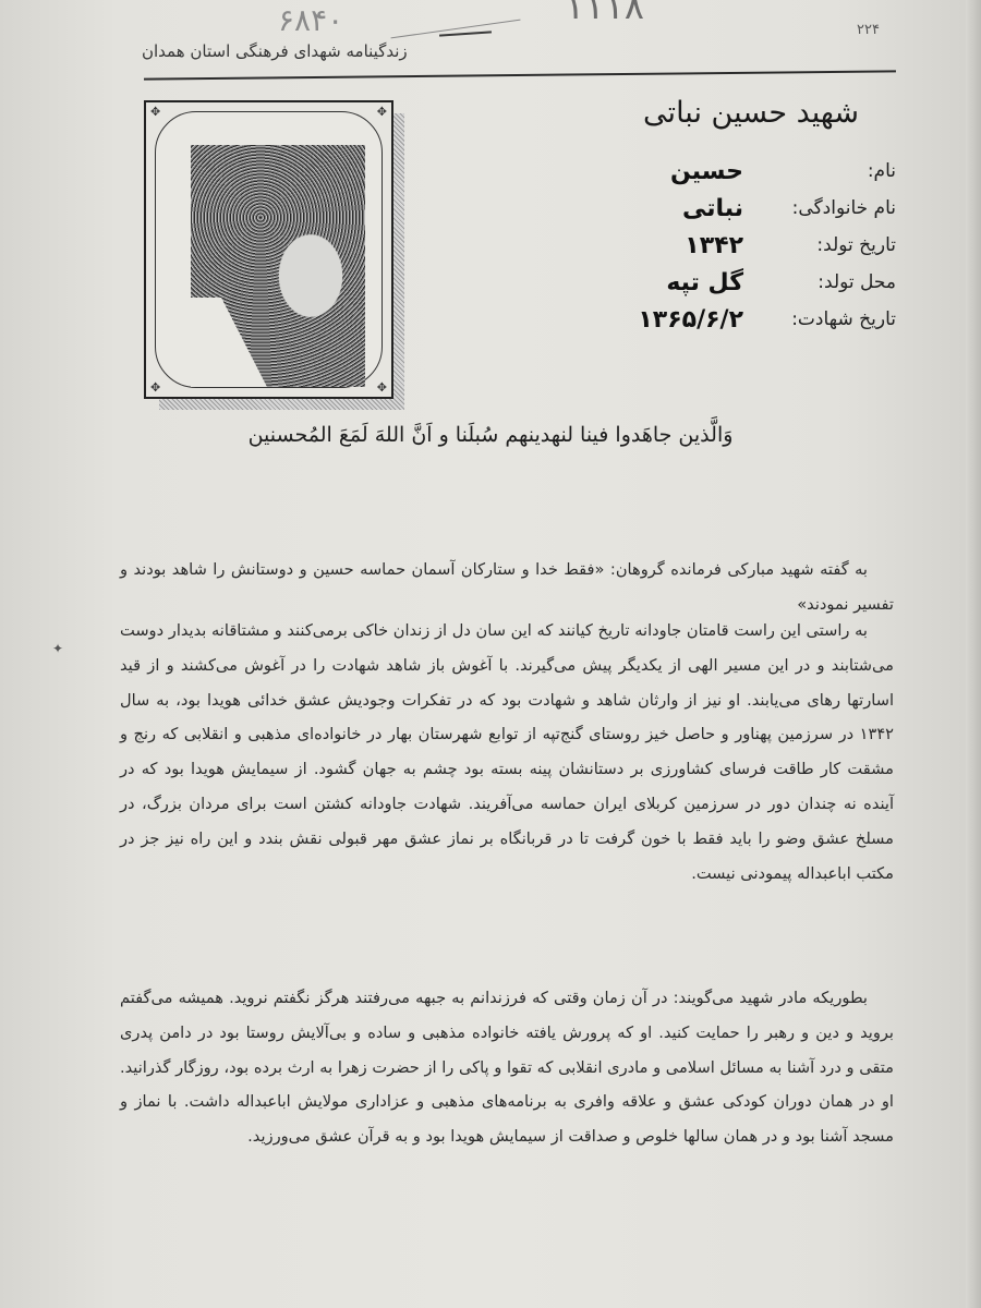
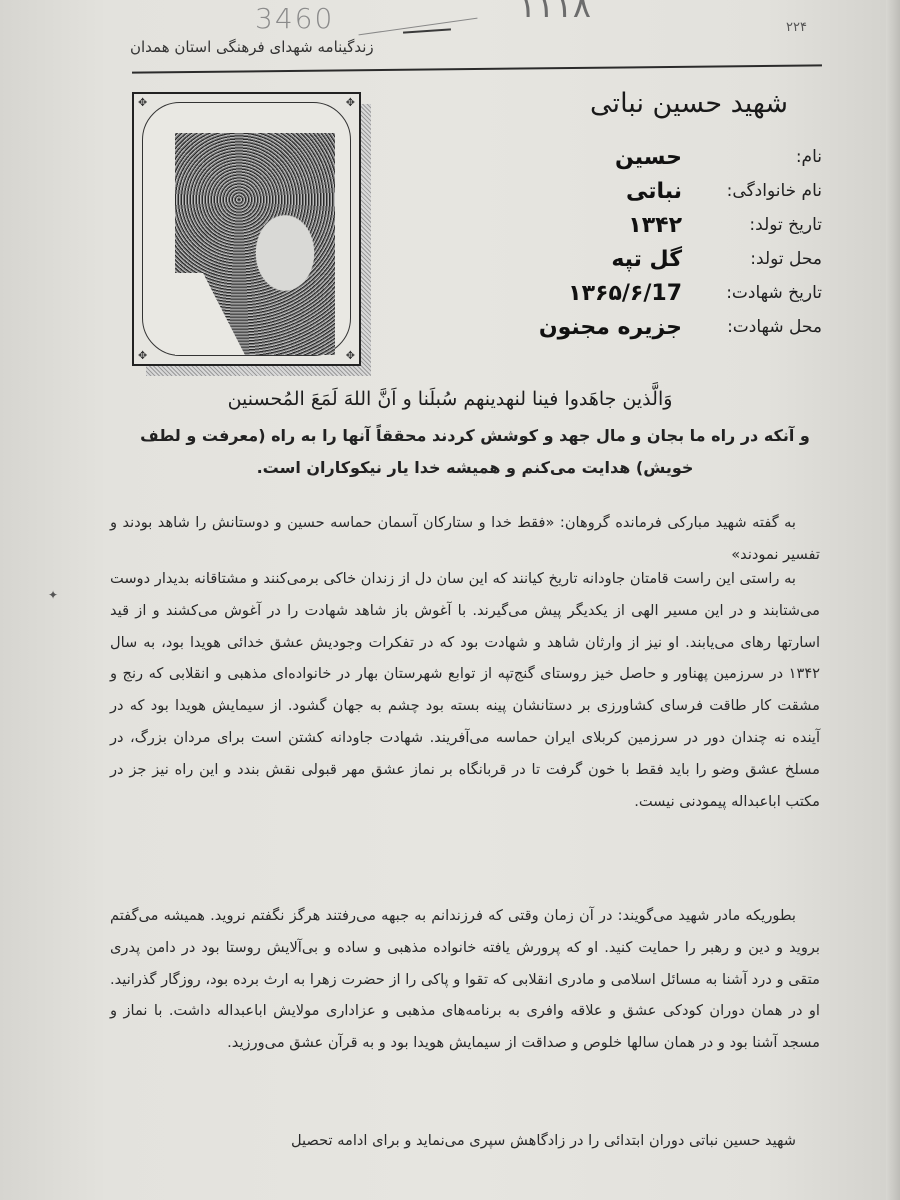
- ۶۸۴۰
+ 3460
  ۱۱۱۸
  ۲۲۴
  زندگینامه شهدای فرهنگی استان همدان
  شهید حسین نباتی
  ✥
  ✥
  ✥
  ✥
  نام:
  حسین
  نام خانوادگی:
  نباتی
  تاریخ تولد:
  ۱۳۴۲
  محل تولد:
  گل تپه
  تاریخ شهادت:
- ۱۳۶۵/۶/۲
+ ۱۳۶۵/۶/17
+ محل شهادت:
+ جزیره مجنون
  وَالَّذین جاهَدوا فینا لنهدینهم سُبلَنا و اَنَّ اللهَ لَمَعَ المُحسنین
+ و آنکه در راه ما بجان و مال جهد و کوشش کردند محققاً آنها را به راه (معرفت و لطف خویش) هدایت میکنم و همیشه خدا یار نیکوکاران است.
  ✦
  به گفته شهید مبارکی فرمانده گروهان: «فقط خدا و ستارکان آسمان حماسه حسین و دوستانش را شاهد بودند و تفسیر نمودند»
  به راستی این راست قامتان جاودانه تاریخ کیانند که این سان دل از زندان خاکی برمی‌کنند و مشتاقانه بدیدار دوست می‌شتابند و در این مسیر الهی از یکدیگر پیش می‌گیرند. با آغوش باز شاهد شهادت را در آغوش می‌کشند و از قید اسارتها رهای می‌یابند. او نیز از وارثان شاهد و شهادت بود که در تفکرات وجودیش عشق خدائی هویدا بود، به سال ۱۳۴۲ در سرزمین پهناور و حاصل خیز روستای گنج‌تپه از توابع شهرستان بهار در خانواده‌ای مذهبی و انقلابی که رنج و مشقت کار طاقت فرسای کشاورزی بر دستانشان پینه بسته بود چشم به جهان گشود. از سیمایش هویدا بود که در آینده نه چندان دور در سرزمین کربلای ایران حماسه میآفریند. شهادت جاودانه کشتن است برای مردان بزرگ، در مسلخ عشق وضو را باید فقط با خون گرفت تا در قربانگاه بر نماز عشق مهر قبولی نقش بندد و این راه نیز جز در مکتب اباعبداله پیمودنی نیست.
  بطوریکه مادر شهید می‌گویند: در آن زمان وقتی که فرزندانم به جبهه می‌رفتند هرگز نگفتم نروید. همیشه می‌گفتم بروید و دین و رهبر را حمایت کنید. او که پرورش یافته خانواده مذهبی و ساده و بی‌آلایش روستا بود در دامن پدری متقی و درد آشنا به مسائل اسلامی و مادری انقلابی که تقوا و پاکی را از حضرت زهرا به ارث برده بود، روزگار گذرانید. او در همان دوران کودکی عشق و علاقه وافری به برنامه‌های مذهبی و عزاداری مولایش اباعبداله داشت. با نماز و مسجد آشنا بود و در همان سالها خلوص و صداقت از سیمایش هویدا بود و به قرآن عشق می‌ورزید.
+ شهید حسین نباتی دوران ابتدائی را در زادگاهش سپری می‌نماید و برای ادامه تحصیل
